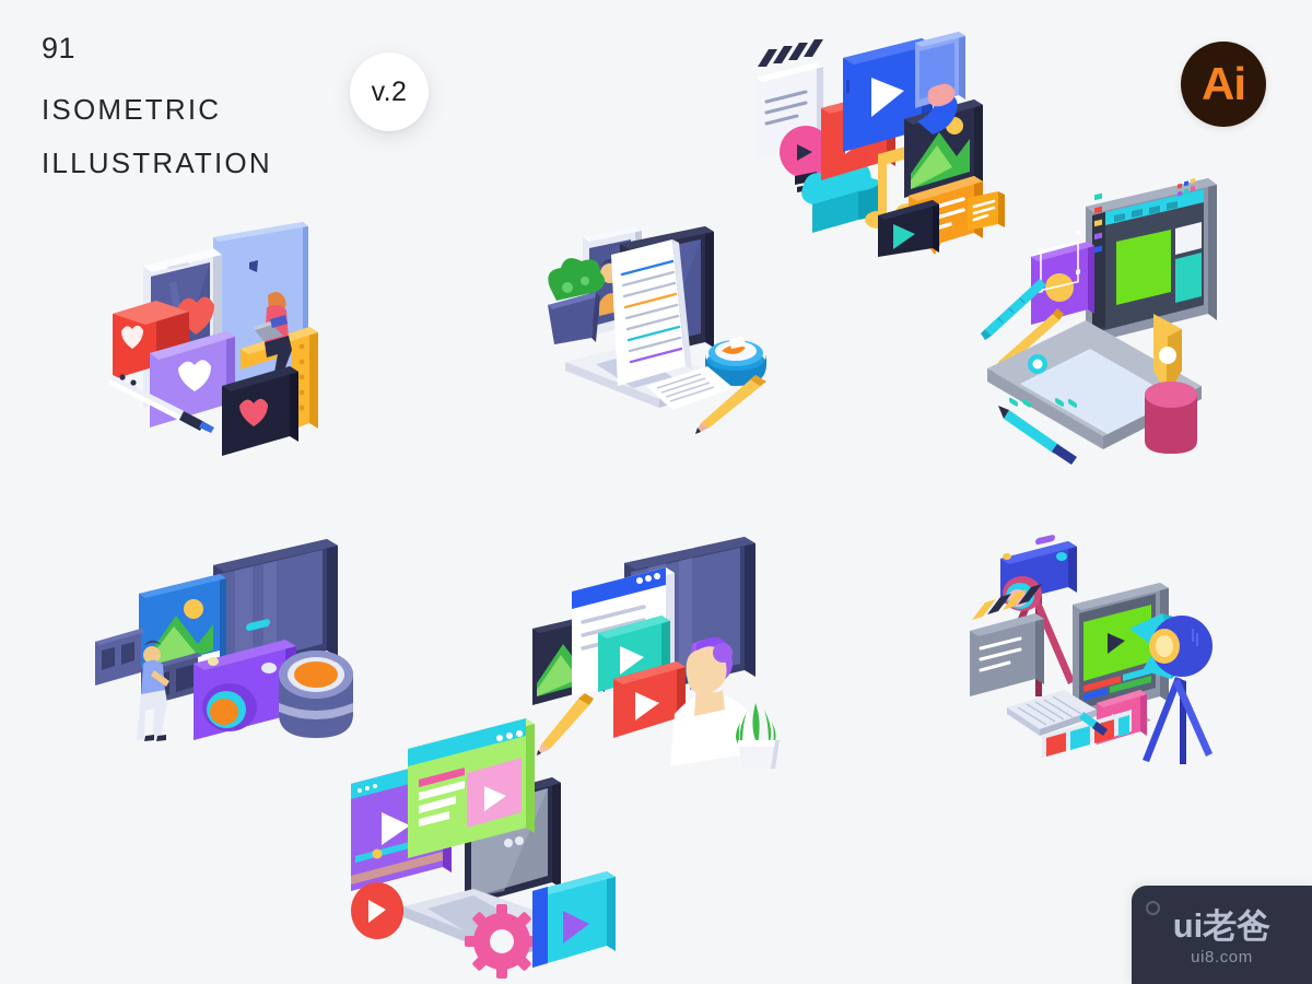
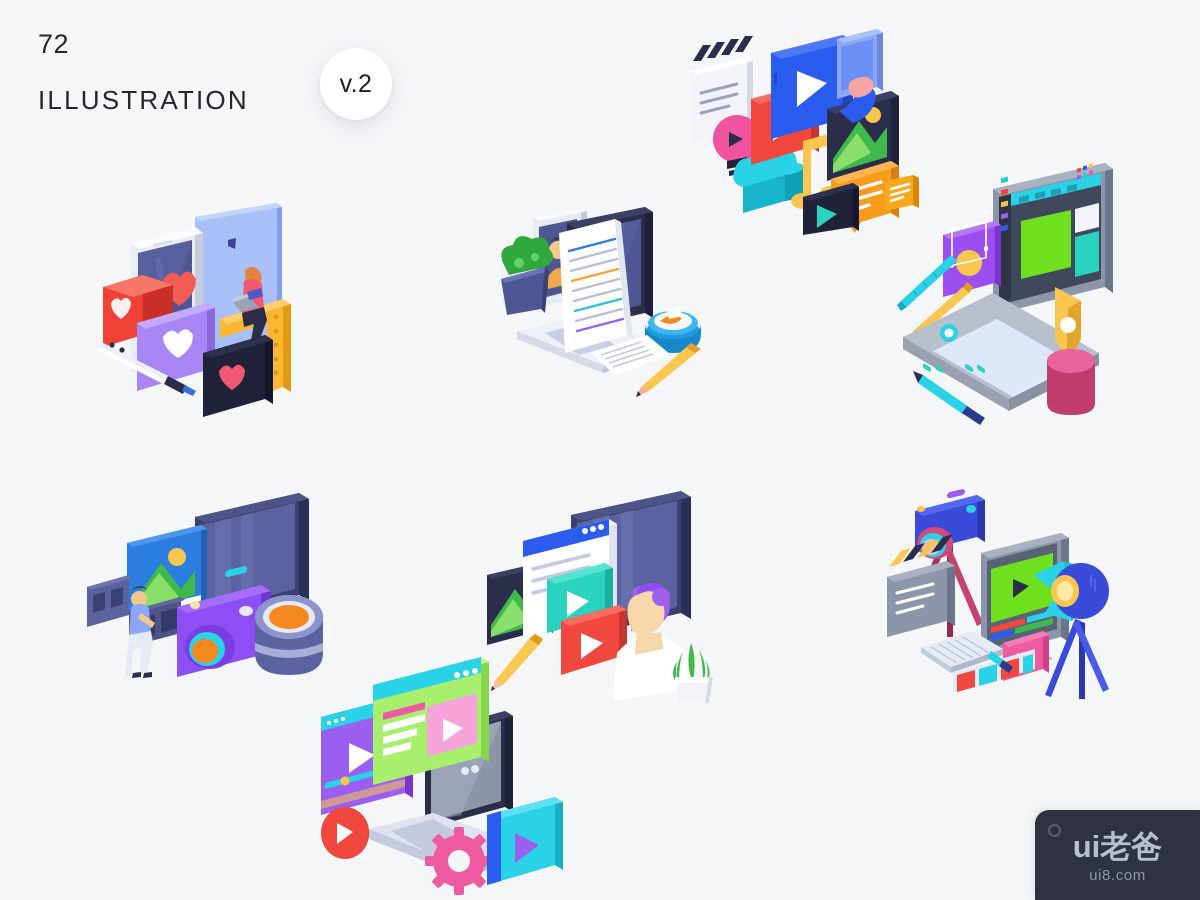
- 91
+ 72
- ISOMETRIC
  ILLUSTRATION
  v.2
- Ai
  ui老爸
  ui8.com
